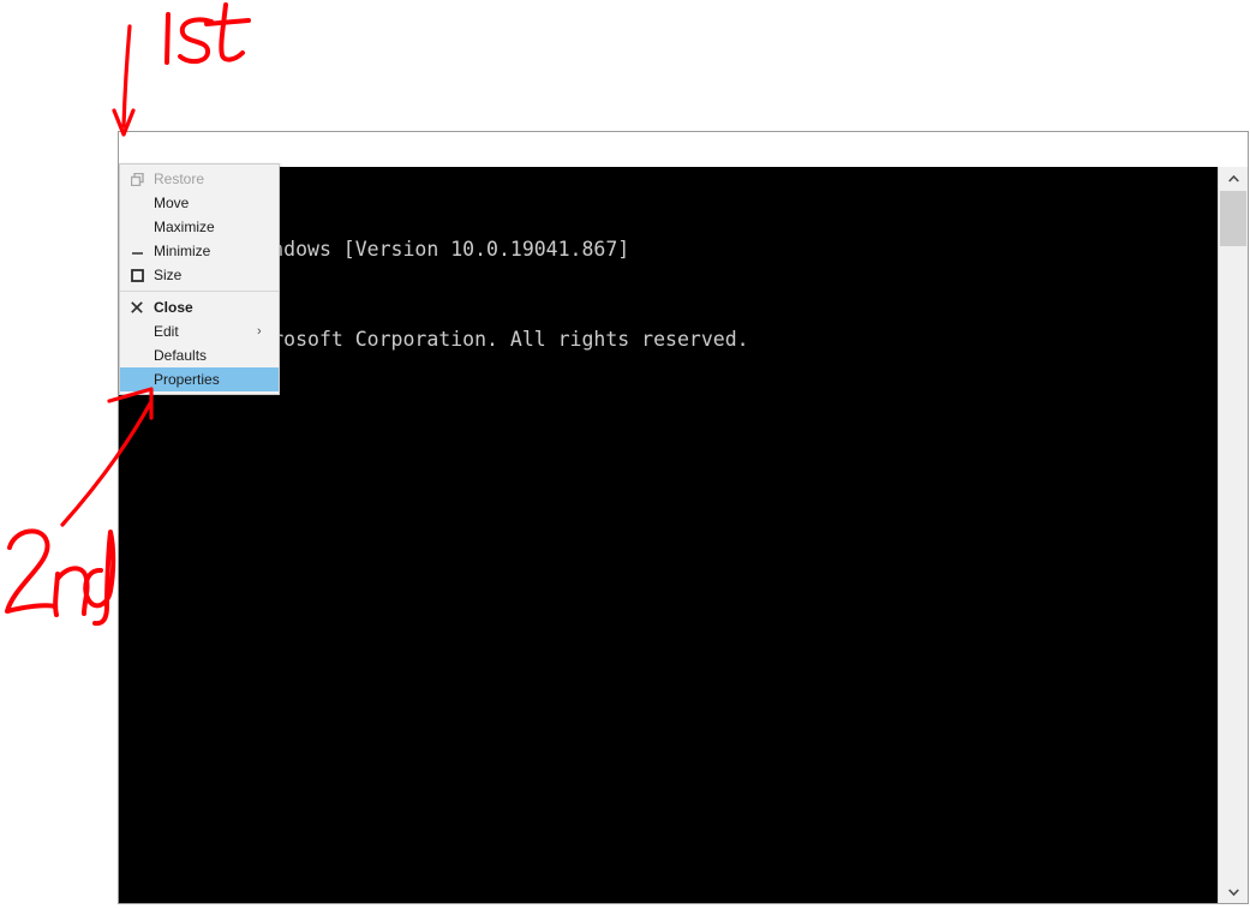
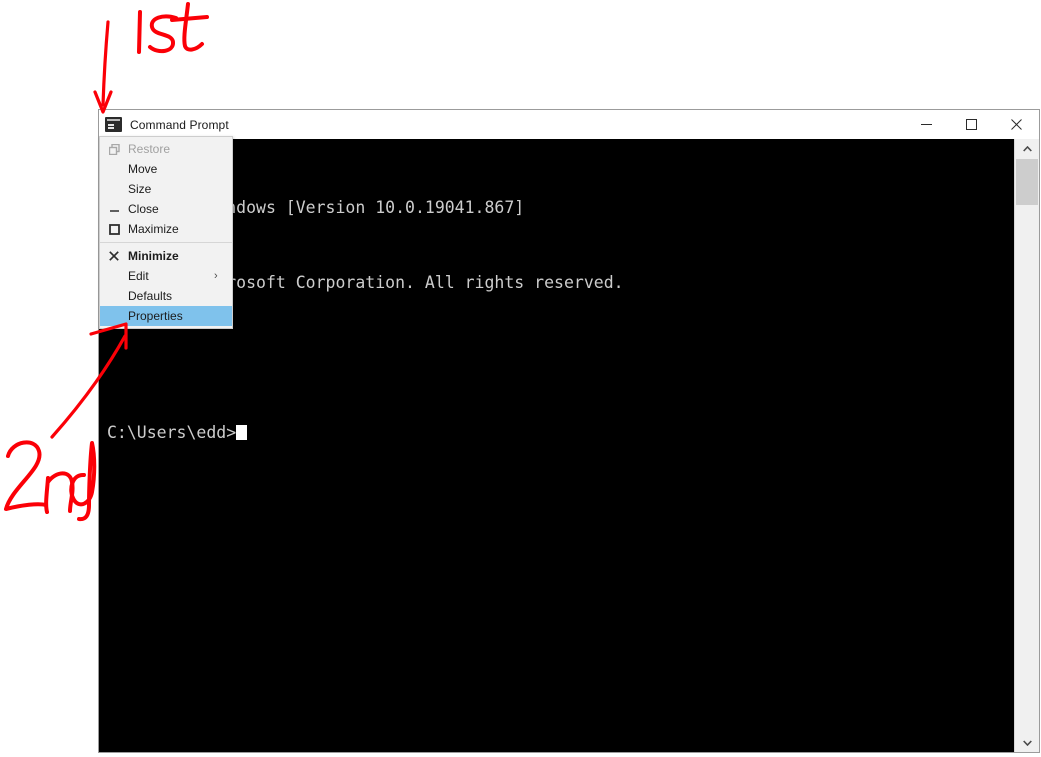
+ Command Prompt
  osoft Corporation. All rights reserved.
+ C:\Users\edd>
  Restore
  Move
- Maximize
+ Size
- Minimize
+ Close
- Size
+ Maximize
- Close
+ Minimize
  Edit
  ›
  Defaults
  Properties
